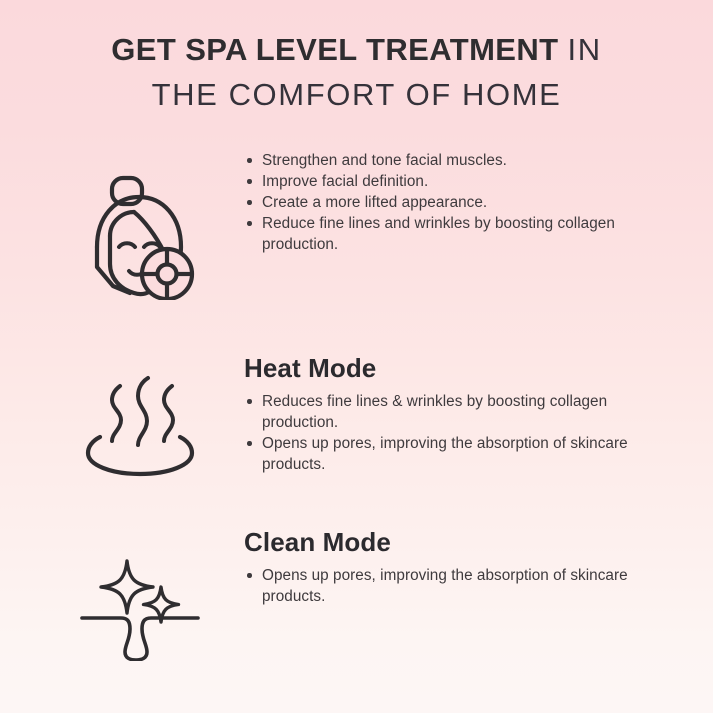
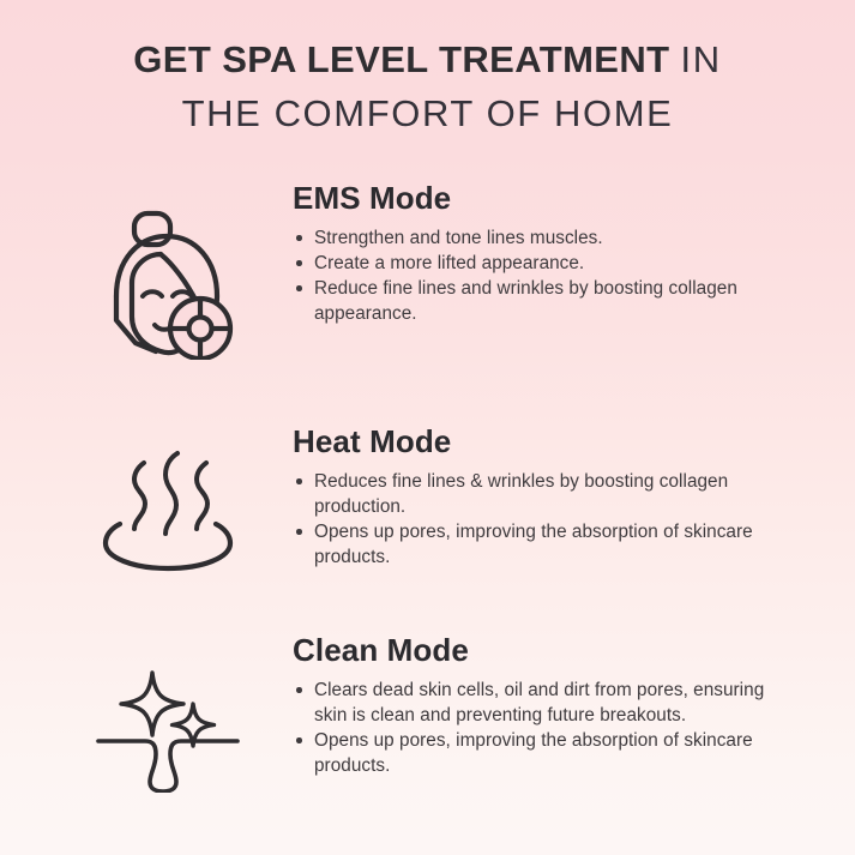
  GET SPA LEVEL TREATMENT IN
  THE COMFORT OF HOME
+ EMS Mode
- Strengthen and tone facial muscles.
+ Strengthen and tone lines muscles.
- Improve facial definition.
  Create a more lifted appearance.
- Reduce fine lines and wrinkles by boosting collagen production.
+ Reduce fine lines and wrinkles by boosting collagen appearance.
  Heat Mode
  Reduces fine lines & wrinkles by boosting collagen production.
  Opens up pores, improving the absorption of skincare products.
  Clean Mode
+ Clears dead skin cells, oil and dirt from pores, ensuring skin is clean and preventing future breakouts.
  Opens up pores, improving the absorption of skincare products.
